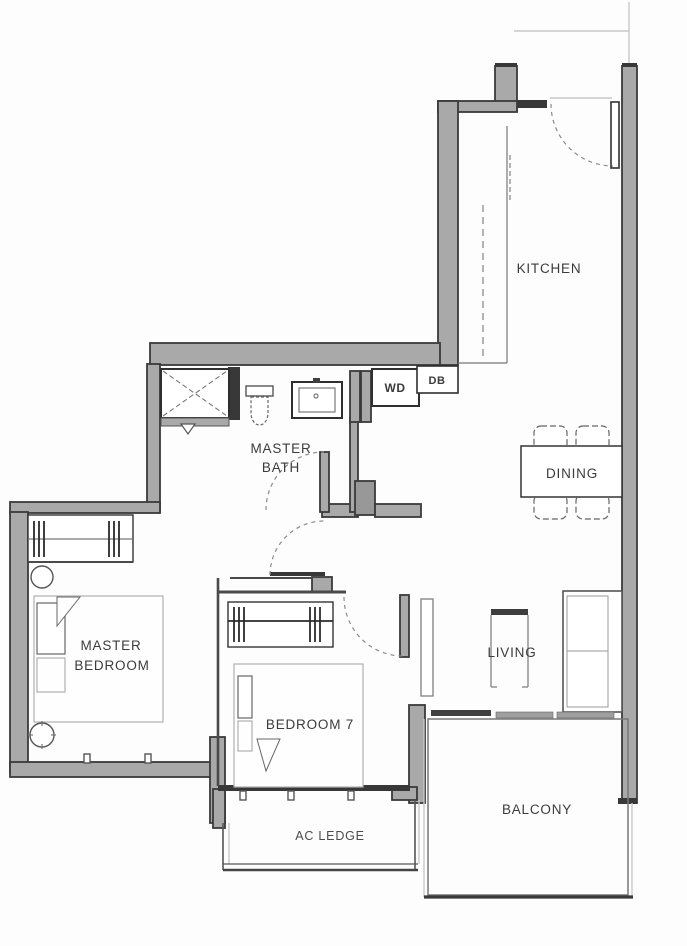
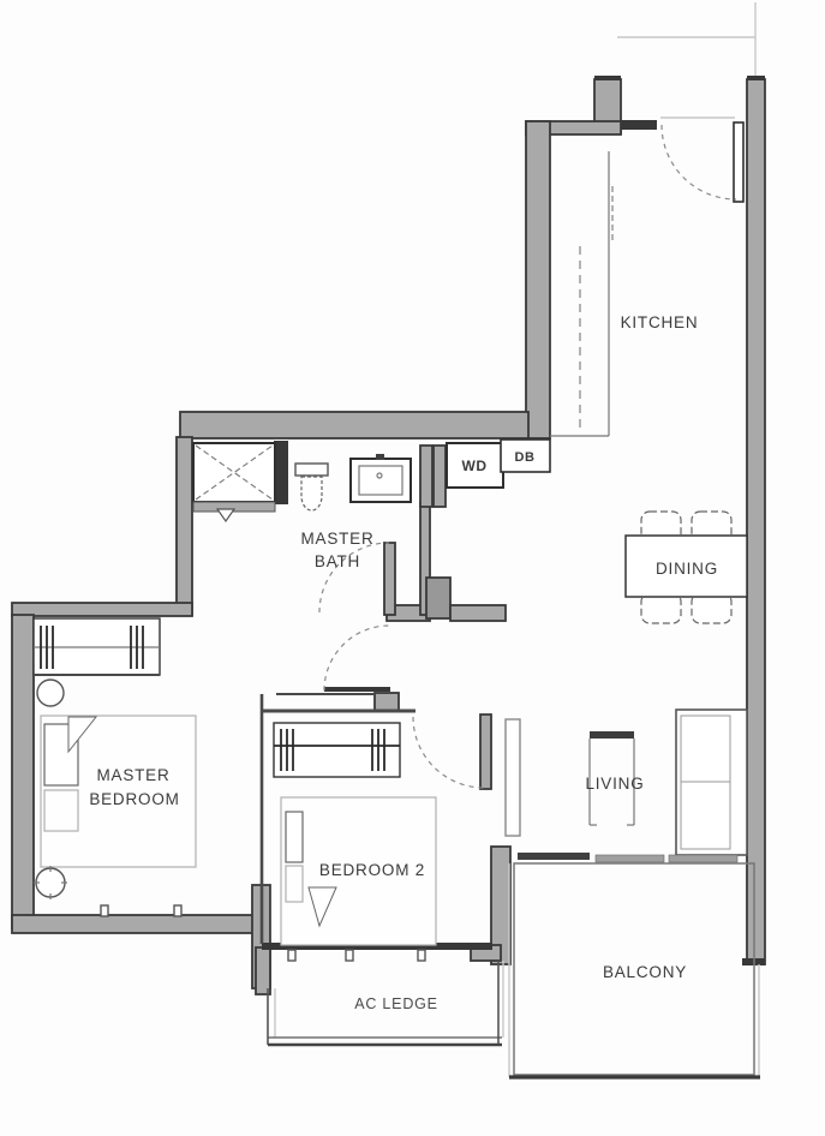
  WD
  DB
  KITCHEN
  DINING
  MASTER
  BATH
  MASTER
  BEDROOM
- BEDROOM 7
+ BEDROOM 2
  LIVING
  BALCONY
  AC LEDGE
